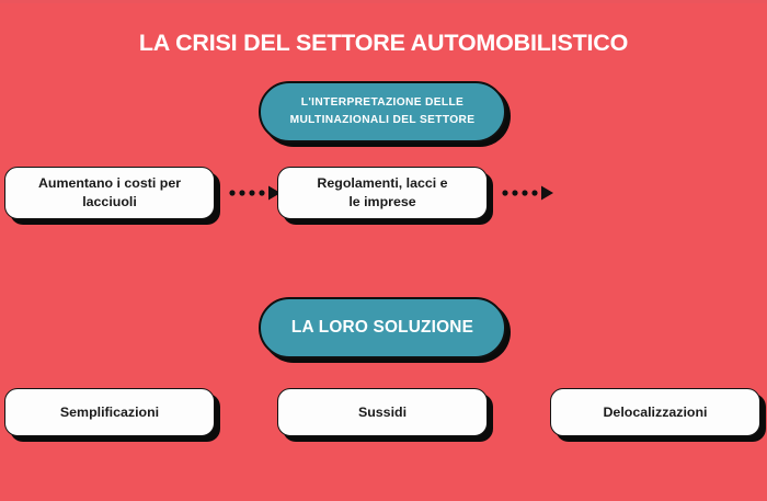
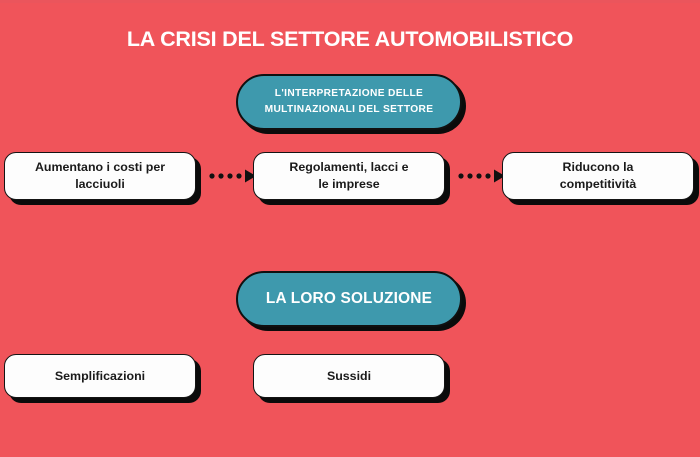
  LA CRISI DEL SETTORE AUTOMOBILISTICO
  L'INTERPRETAZIONE DELLE
  MULTINAZIONALI DEL SETTORE
  Aumentano i costi per
  lacciuoli
  Regolamenti, lacci e
  le imprese
+ Riducono la
+ competitività
  LA LORO SOLUZIONE
  Semplificazioni
  Sussidi
- Delocalizzazioni
